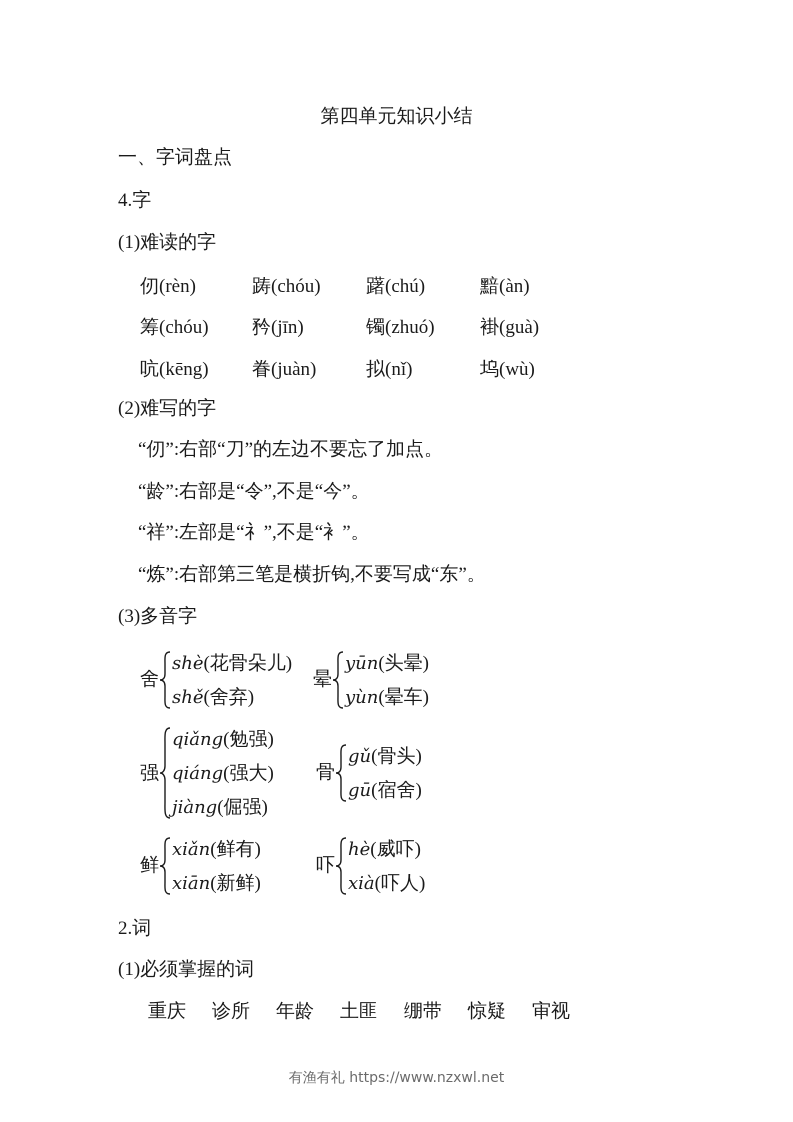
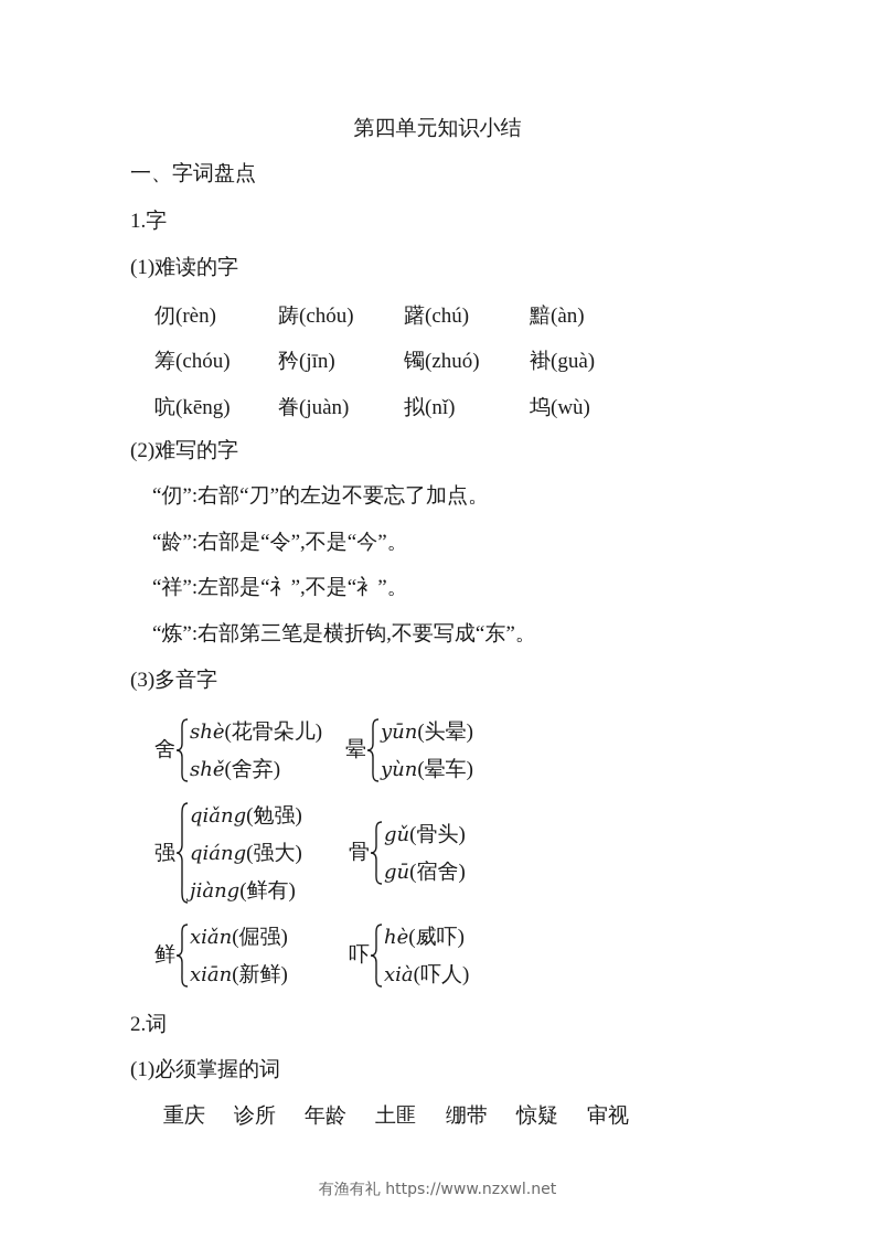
  第四单元知识小结
  一、字词盘点
- 4.字
+ 1.字
  (1)难读的字
  仞(rèn)
  踌(chóu)
  躇(chú)
  黯(àn)
  筹(chóu)
  矜(jīn)
  镯(zhuó)
  褂(guà)
  吭(kēng)
  眷(juàn)
  拟(nǐ)
  坞(wù)
  (2)难写的字
  “仞”:右部“刀”的左边不要忘了加点。
  “龄”:右部是“令”,不是“今”。
  “祥”:左部是“礻”,不是“衤”。
  “炼”:右部第三笔是横折钩,不要写成“东”。
  (3)多音字
  舍
  shè(花骨朵儿)
  shě(舍弃)
  晕
  yūn(头晕)
  yùn(晕车)
  强
  qiǎng(勉强)
  qiáng(强大)
- jiàng(倔强)
+ jiàng(鲜有)
  骨
  gǔ(骨头)
  gū(宿舍)
  鲜
- xiǎn(鲜有)
+ xiǎn(倔强)
  xiān(新鲜)
  吓
  hè(威吓)
  xià(吓人)
  2.词
  (1)必须掌握的词
  重庆
  诊所
  年龄
  土匪
  绷带
  惊疑
  审视
  有渔有礼 https://www.nzxwl.net
